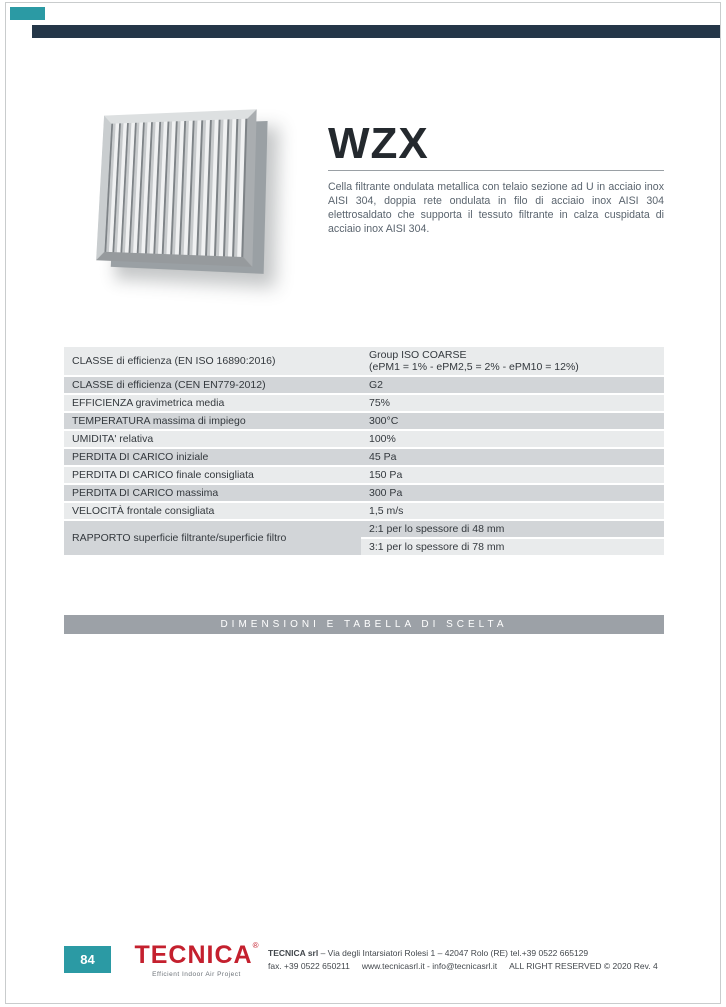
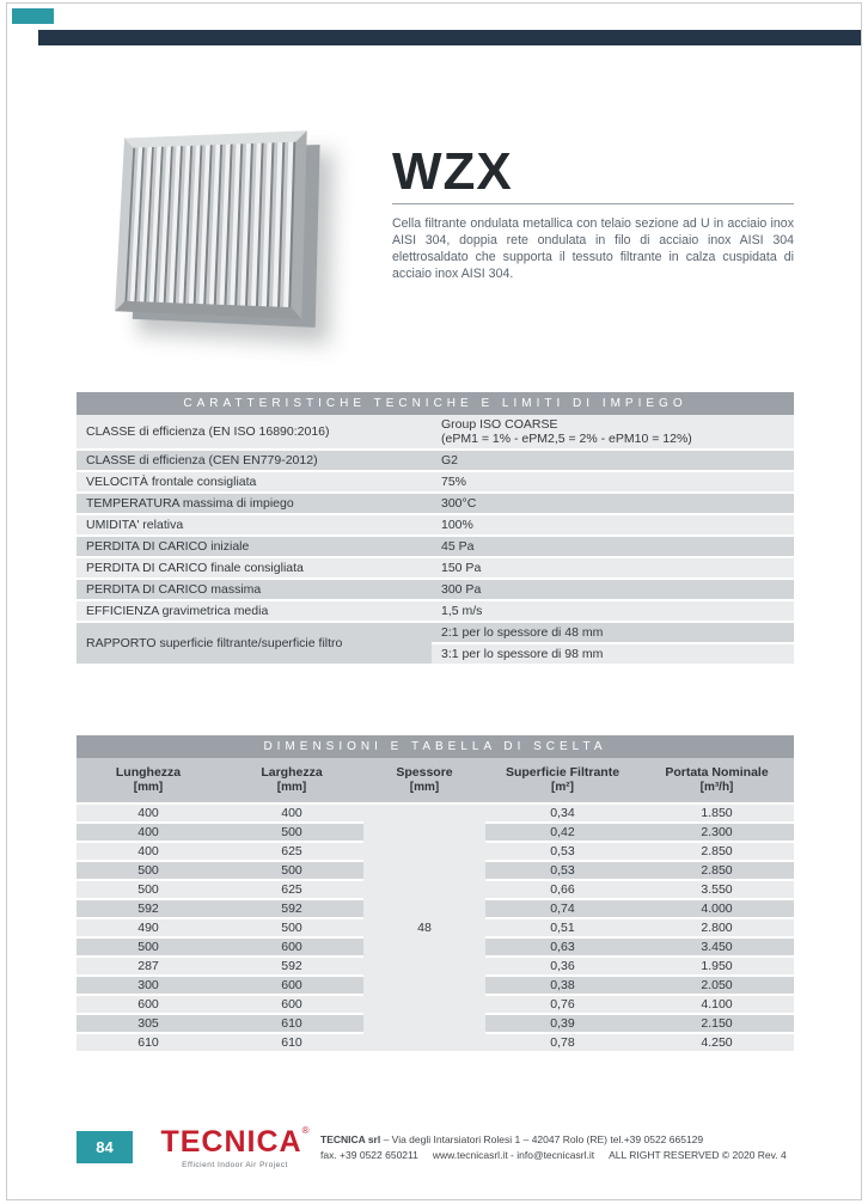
  WZX
  Cella filtrante ondulata metallica con telaio sezione ad U in acciaio inox AISI 304, doppia rete ondulata in filo di acciaio inox AISI 304 elettrosaldato che supporta il tessuto filtrante in calza cuspidata di acciaio inox AISI 304.
+ CARATTERISTICHE TECNICHE E LIMITI DI IMPIEGO
  CLASSE di efficienza (EN ISO 16890:2016)	Group ISO COARSE(ePM1 = 1% - ePM2,5 = 2% - ePM10 = 12%)
  CLASSE di efficienza (CEN EN779-2012)	G2
- EFFICIENZA gravimetrica media	75%
+ VELOCITÀ frontale consigliata	75%
  TEMPERATURA massima di impiego	300°C
  UMIDITA' relativa	100%
  PERDITA DI CARICO iniziale	45 Pa
  PERDITA DI CARICO finale consigliata	150 Pa
  PERDITA DI CARICO massima	300 Pa
- VELOCITÀ frontale consigliata	1,5 m/s
+ EFFICIENZA gravimetrica media	1,5 m/s
  RAPPORTO superficie filtrante/superficie filtro	2:1 per lo spessore di 48 mm
- 3:1 per lo spessore di 78 mm
+ 3:1 per lo spessore di 98 mm
  DIMENSIONI E TABELLA DI SCELTA
+ Lunghezza[mm]	Larghezza[mm]	Spessore[mm]	Superficie Filtrante[m²]	Portata Nominale[m³/h]
+ 400	400	48	0,34	1.850
+ 400	500	0,42	2.300
+ 400	625	0,53	2.850
+ 500	500	0,53	2.850
+ 500	625	0,66	3.550
+ 592	592	0,74	4.000
+ 490	500	0,51	2.800
+ 500	600	0,63	3.450
+ 287	592	0,36	1.950
+ 300	600	0,38	2.050
+ 600	600	0,76	4.100
+ 305	610	0,39	2.150
+ 610	610	0,78	4.250
  84
  TECNICA®
  TECNICA srl – Via degli Intarsiatori Rolesi 1 – 42047 Rolo (RE) tel.+39 0522 665129
  fax. +39 0522 650211 www.tecnicasrl.it - info@tecnicasrl.it ALL RIGHT RESERVED © 2020 Rev. 4
